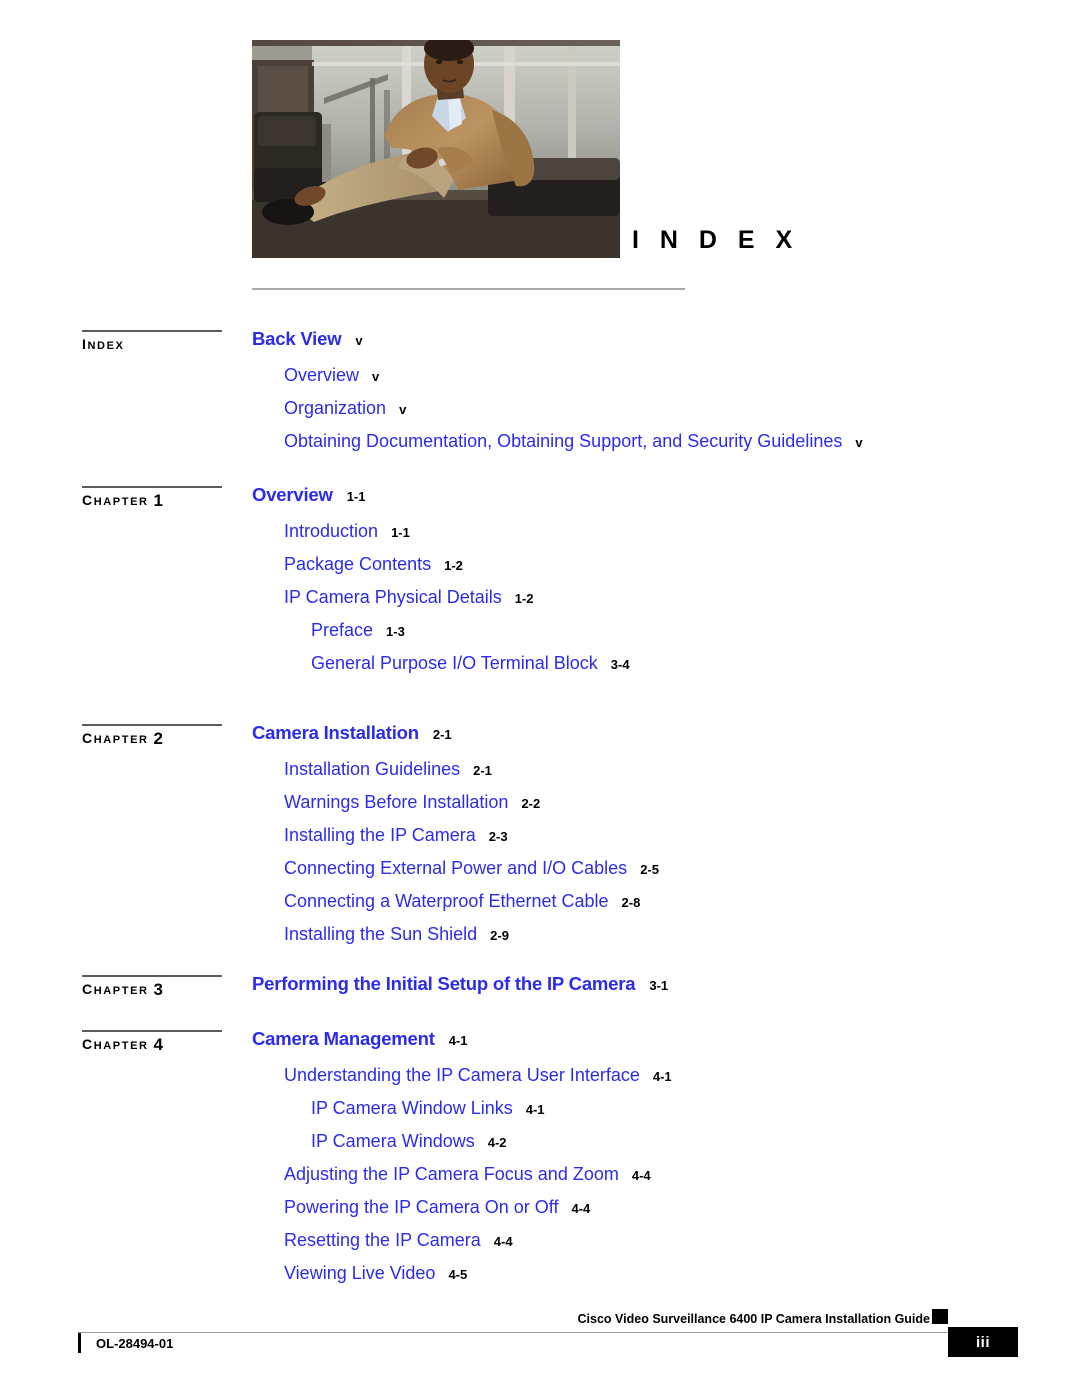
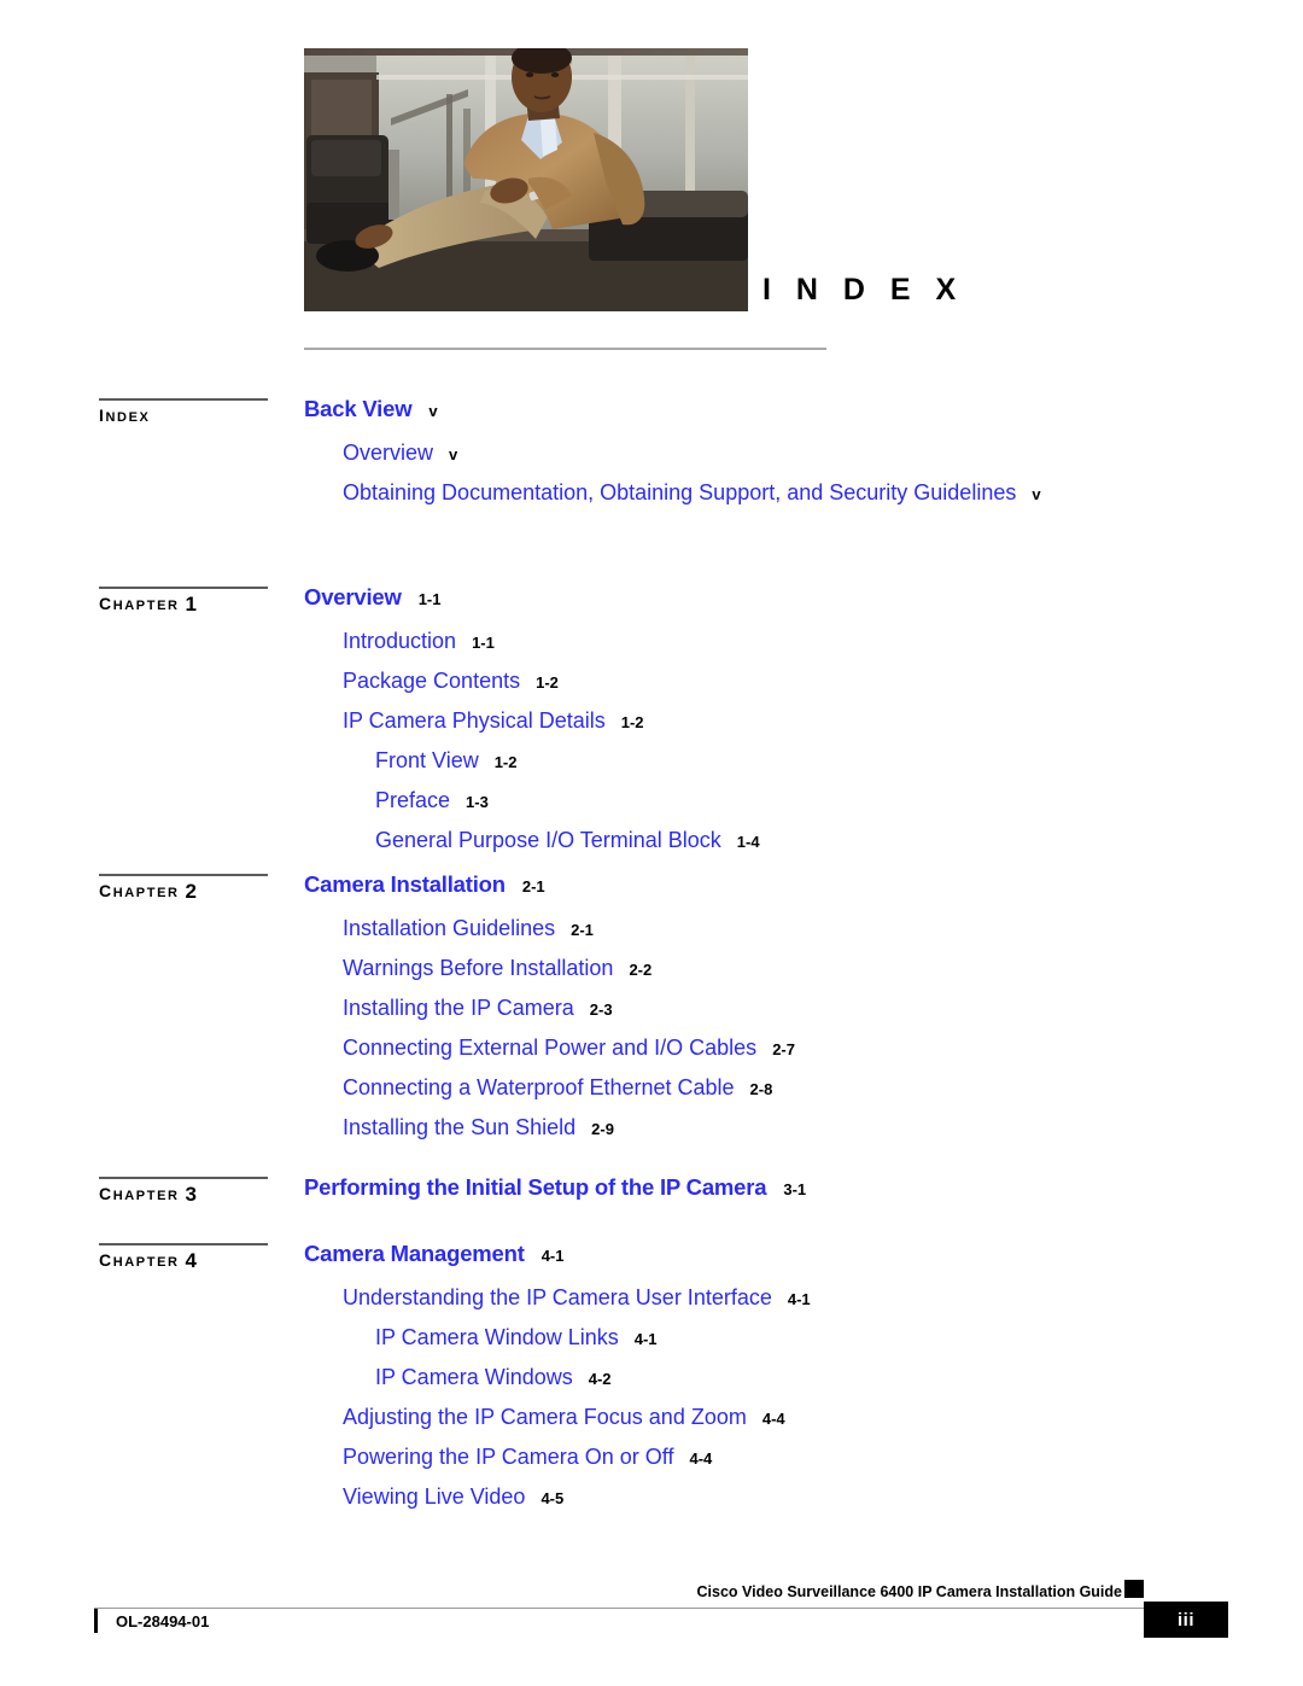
  I N D E X
  INDEX
  Back View v
  Overview v
- Organization v
  Obtaining Documentation, Obtaining Support, and Security Guidelines v
  CHAPTER 1
  Overview 1-1
  Introduction 1-1
  Package Contents 1-2
  IP Camera Physical Details 1-2
+ Front View 1-2
  Preface 1-3
- General Purpose I/O Terminal Block 3-4
+ General Purpose I/O Terminal Block 1-4
  CHAPTER 2
  Camera Installation 2-1
  Installation Guidelines 2-1
  Warnings Before Installation 2-2
  Installing the IP Camera 2-3
- Connecting External Power and I/O Cables 2-5
+ Connecting External Power and I/O Cables 2-7
  Connecting a Waterproof Ethernet Cable 2-8
  Installing the Sun Shield 2-9
  CHAPTER 3
  Performing the Initial Setup of the IP Camera 3-1
  CHAPTER 4
  Camera Management 4-1
  Understanding the IP Camera User Interface 4-1
  IP Camera Window Links 4-1
  IP Camera Windows 4-2
  Adjusting the IP Camera Focus and Zoom 4-4
  Powering the IP Camera On or Off 4-4
- Resetting the IP Camera 4-4
  Viewing Live Video 4-5
  Cisco Video Surveillance 6400 IP Camera Installation Guide
  OL-28494-01
  iii
